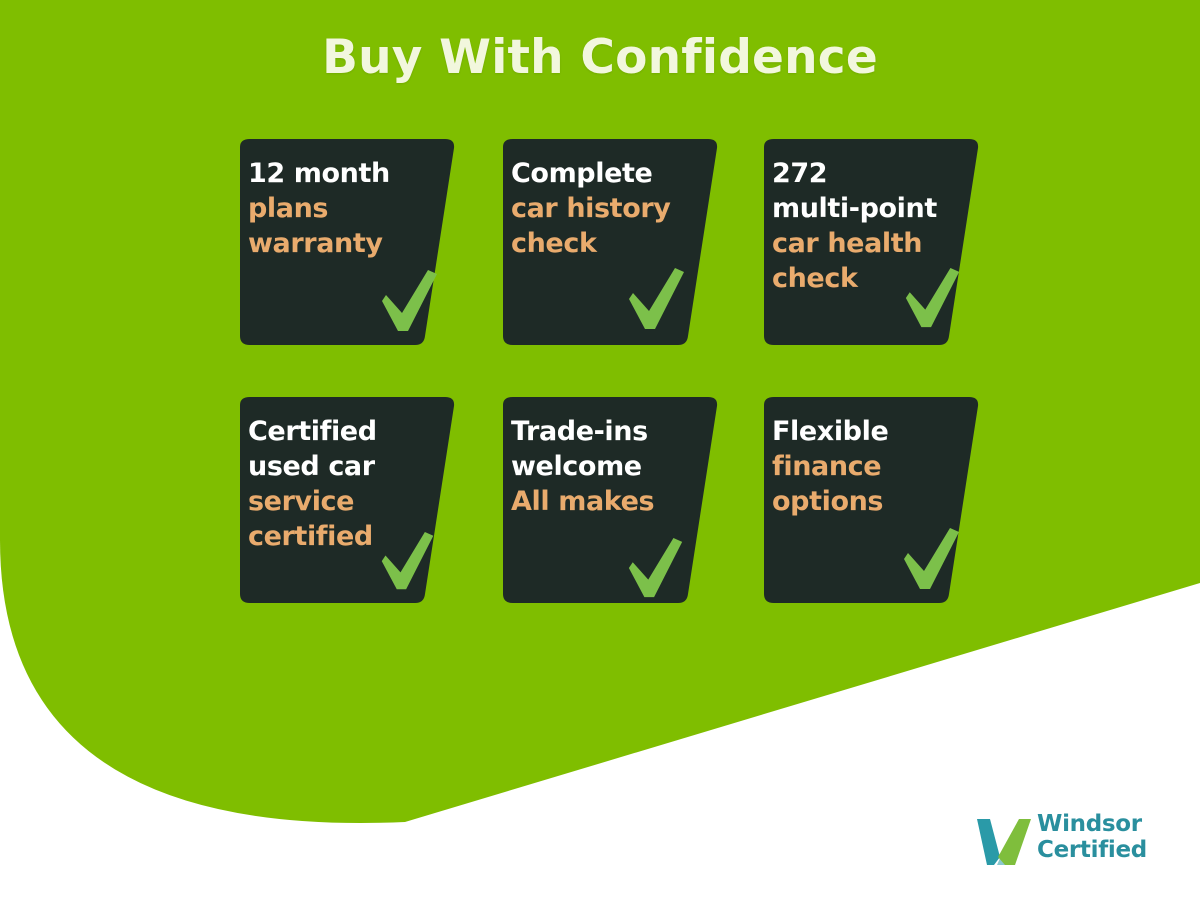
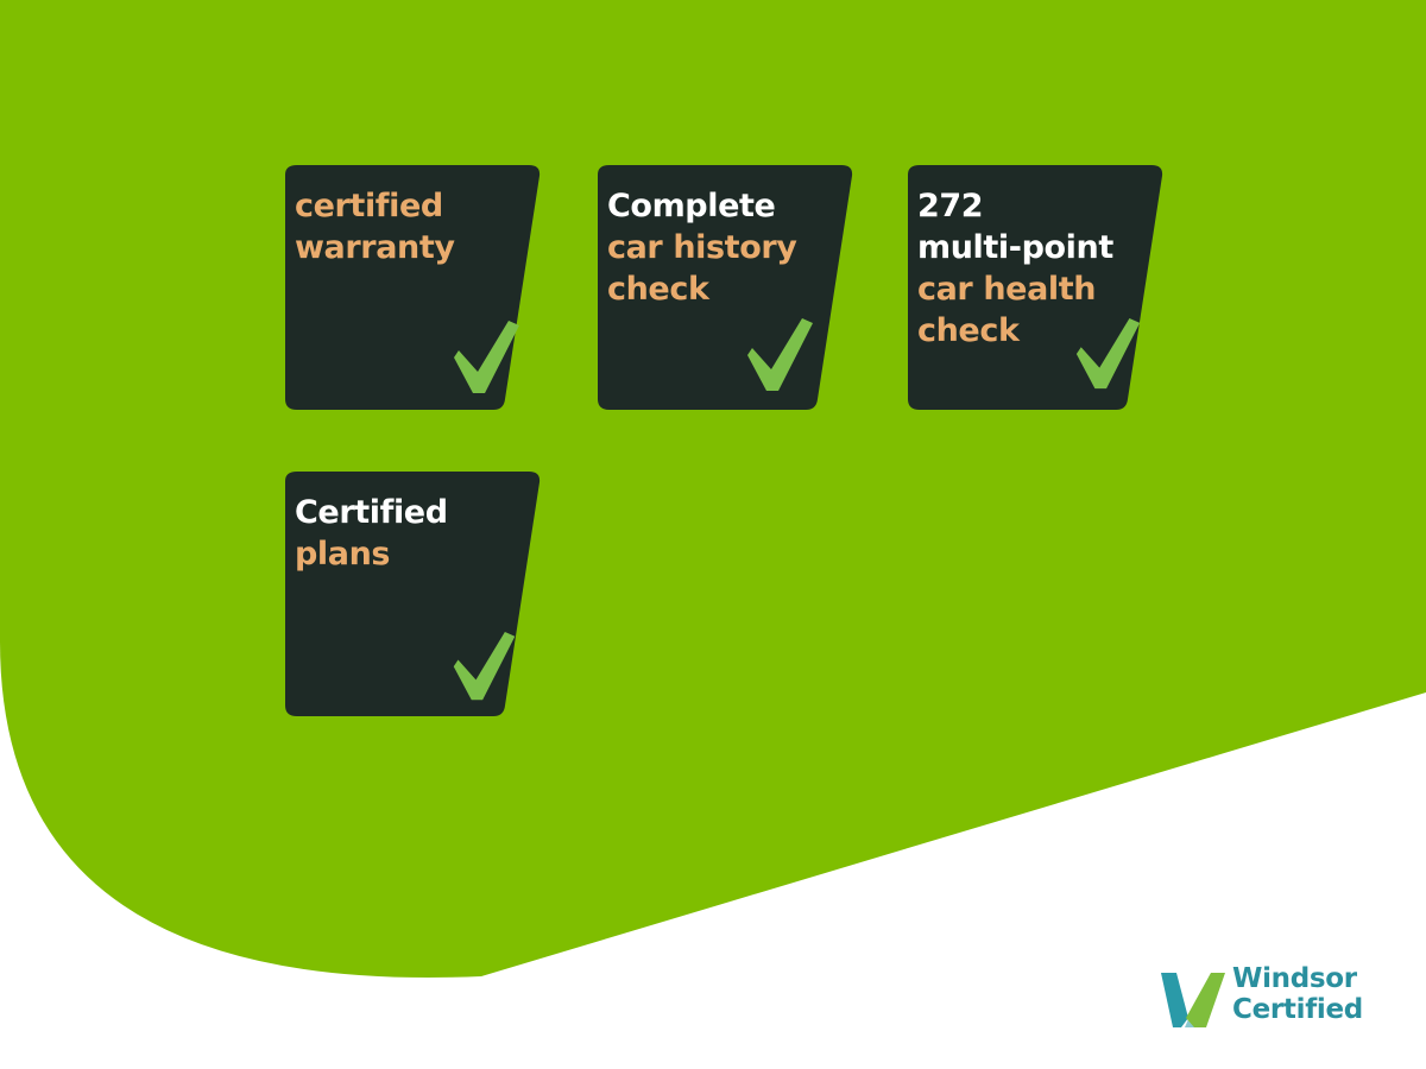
- Buy With Confidence
- 12 month
- plans
+ certified
  warranty
  Complete
  car history
  check
  272
  multi-point
  car health
  check
  Certified
- used car
- service
- certified
+ plans
- Trade-ins
- welcome
- All makes
- Flexible
- finance
- options
  Windsor
  Certified
